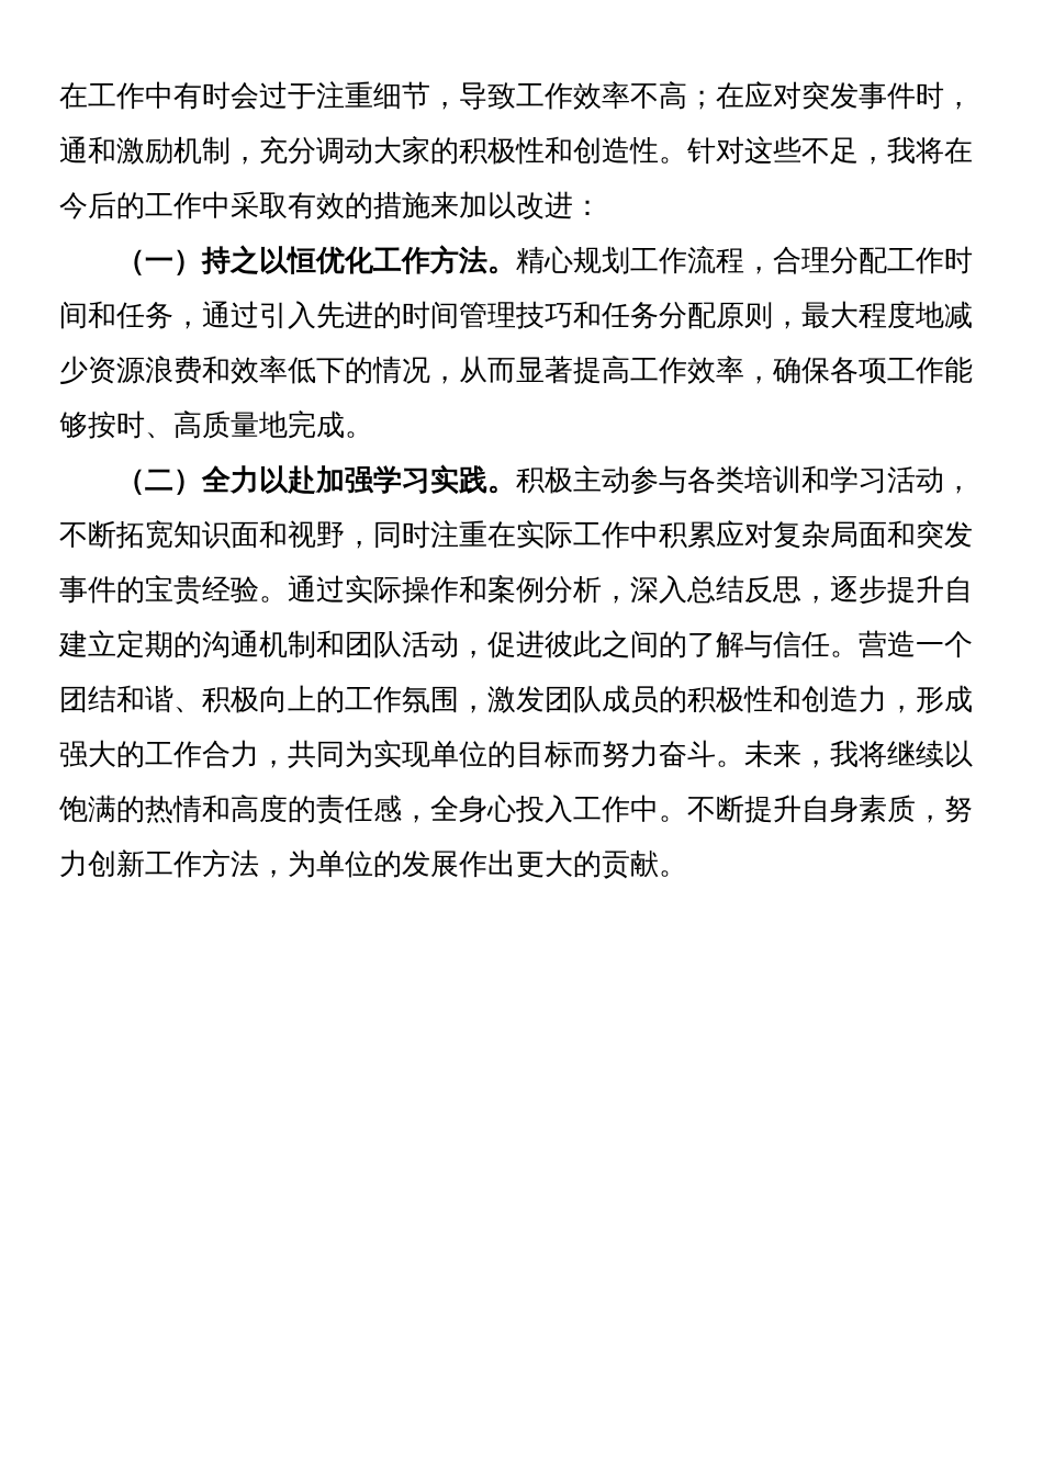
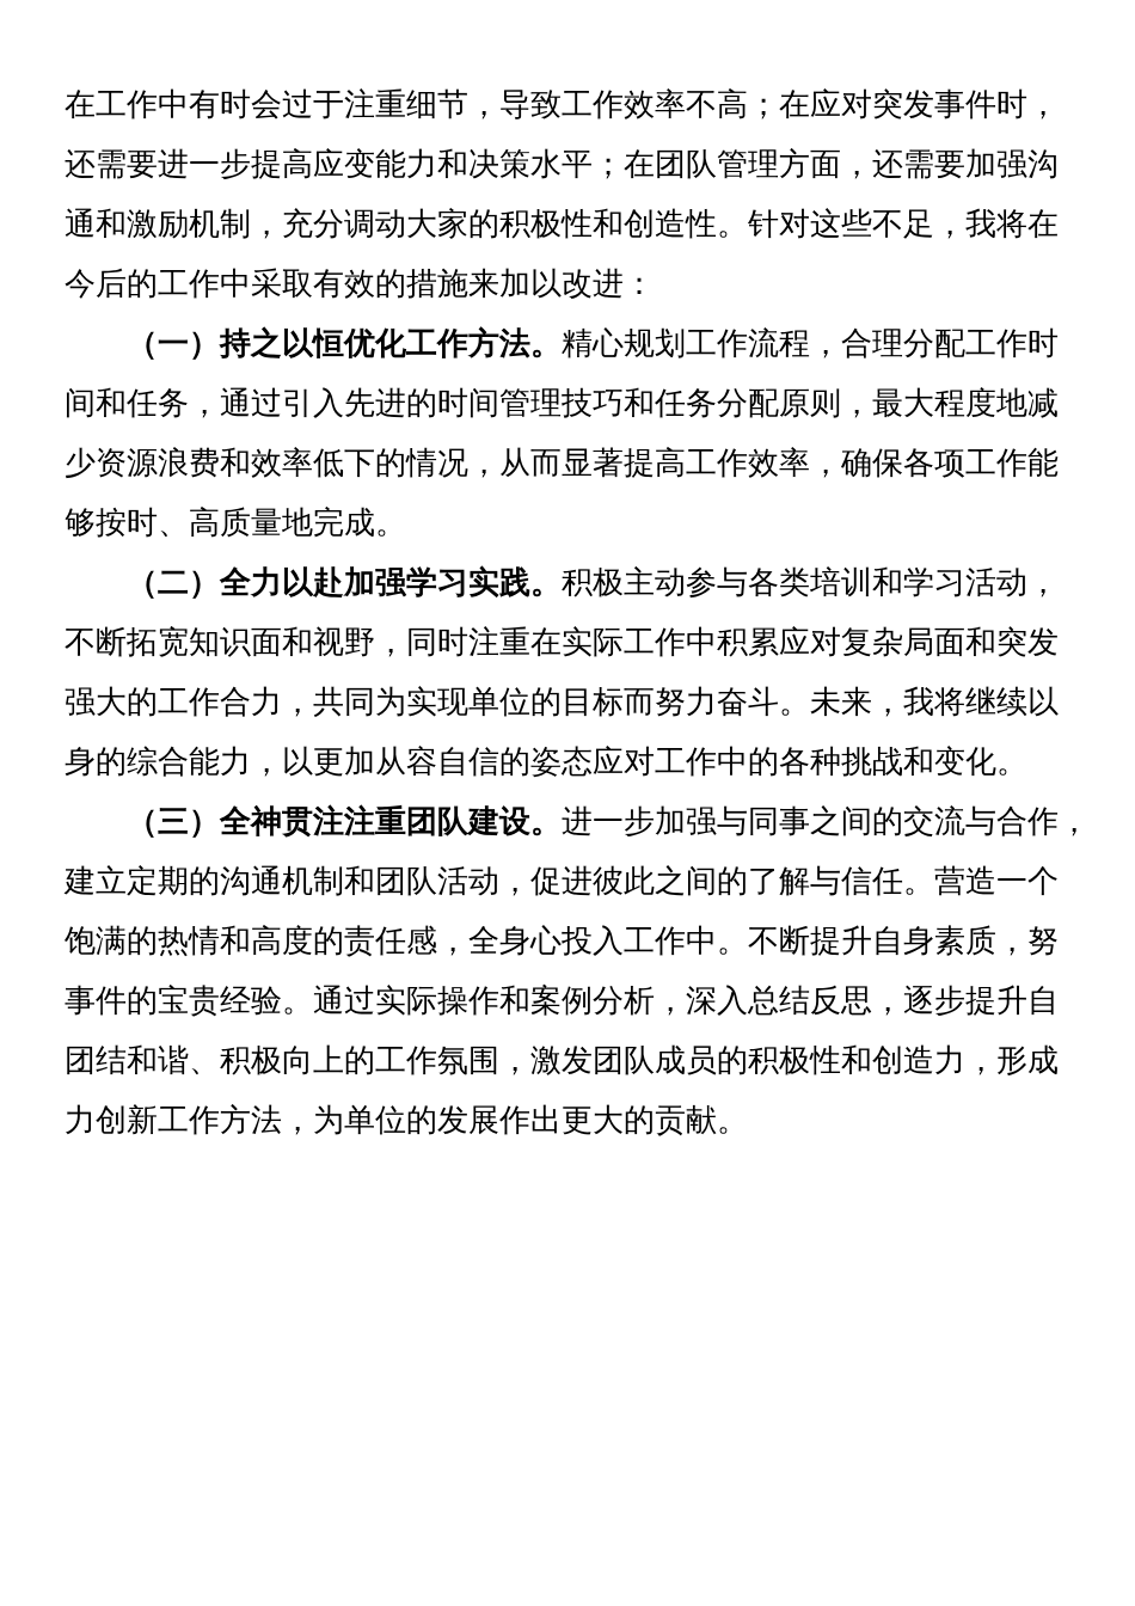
  在工作中有时会过于注重细节，导致工作效率不高；在应对突发事件时，
+ 还需要进一步提高应变能力和决策水平；在团队管理方面，还需要加强沟
  通和激励机制，充分调动大家的积极性和创造性。针对这些不足，我将在
  今后的工作中采取有效的措施来加以改进：
  （一）持之以恒优化工作方法。精心规划工作流程，合理分配工作时
  间和任务，通过引入先进的时间管理技巧和任务分配原则，最大程度地减
  少资源浪费和效率低下的情况，从而显著提高工作效率，确保各项工作能
  够按时、高质量地完成。
  （二）全力以赴加强学习实践。积极主动参与各类培训和学习活动，
  不断拓宽知识面和视野，同时注重在实际工作中积累应对复杂局面和突发
- 事件的宝贵经验。通过实际操作和案例分析，深入总结反思，逐步提升自
+ 强大的工作合力，共同为实现单位的目标而努力奋斗。未来，我将继续以
+ 身的综合能力，以更加从容自信的姿态应对工作中的各种挑战和变化。
+ （三）全神贯注注重团队建设。进一步加强与同事之间的交流与合作，
  建立定期的沟通机制和团队活动，促进彼此之间的了解与信任。营造一个
- 团结和谐、积极向上的工作氛围，激发团队成员的积极性和创造力，形成
+ 饱满的热情和高度的责任感，全身心投入工作中。不断提升自身素质，努
- 强大的工作合力，共同为实现单位的目标而努力奋斗。未来，我将继续以
+ 事件的宝贵经验。通过实际操作和案例分析，深入总结反思，逐步提升自
- 饱满的热情和高度的责任感，全身心投入工作中。不断提升自身素质，努
+ 团结和谐、积极向上的工作氛围，激发团队成员的积极性和创造力，形成
  力创新工作方法，为单位的发展作出更大的贡献。
